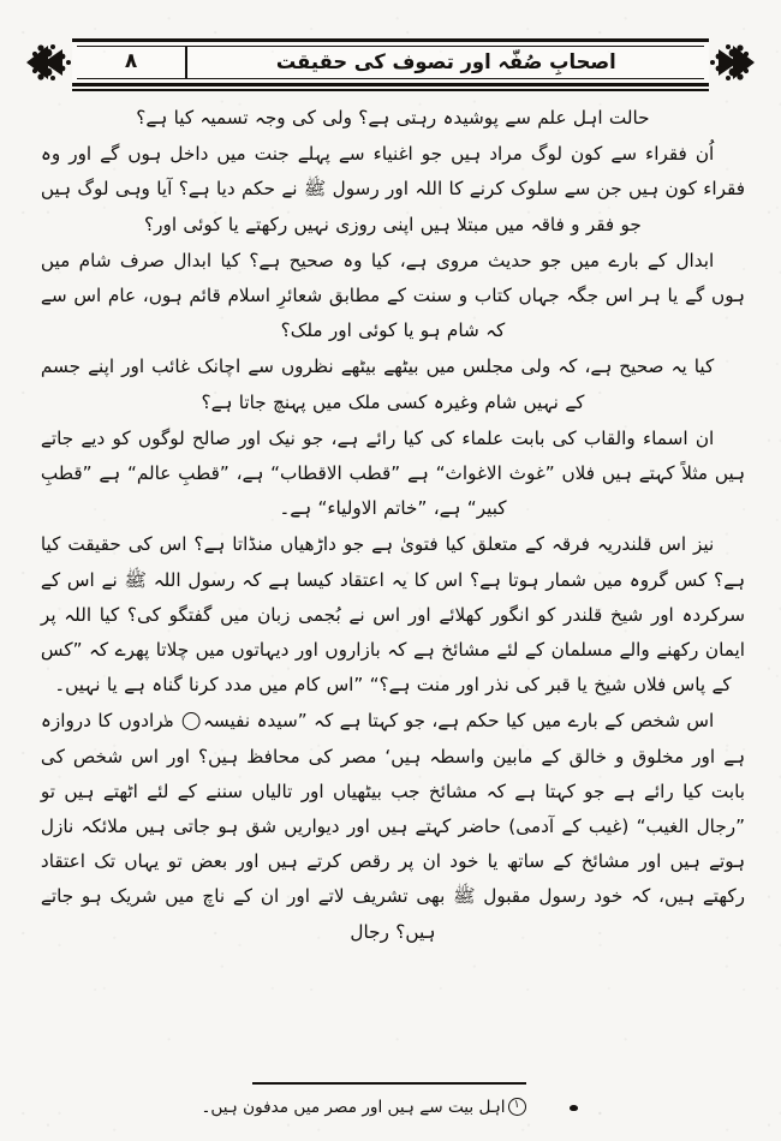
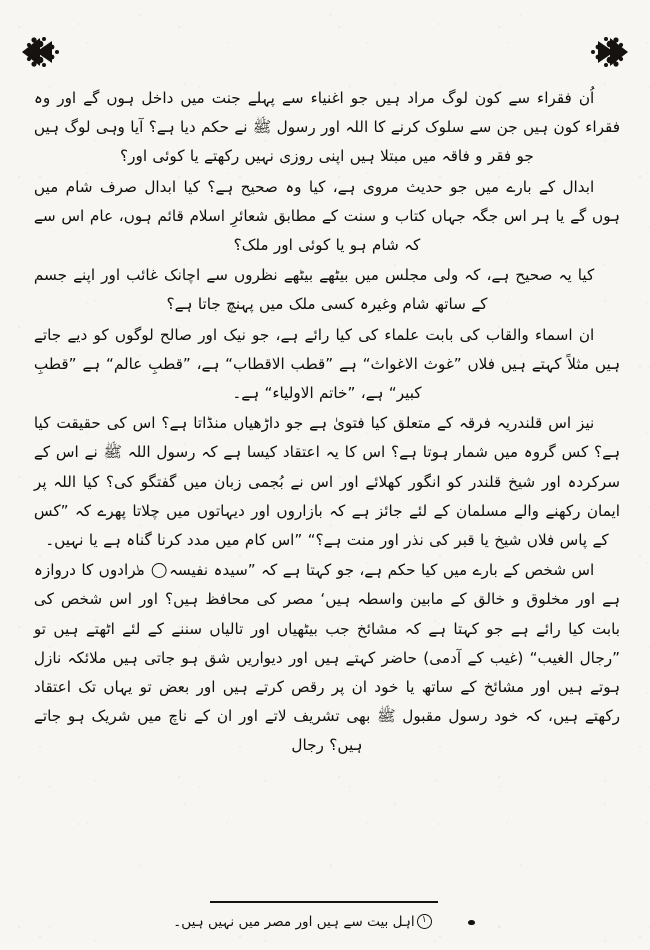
- اصحابِ صُفّہ اور تصوف کی حقیقت
- ٨
- حالت اہل علم سے پوشیدہ رہتی ہے؟ ولی کی وجہ تسمیہ کیا ہے؟
  اُن فقراء سے کون لوگ مراد ہیں جو اغنیاء سے پہلے جنت میں داخل ہوں گے اور وہ فقراء کون ہیں جن سے سلوک کرنے کا اللہ اور رسول ﷺ نے حکم دیا ہے؟ آیا وہی لوگ ہیں جو فقر و فاقہ میں مبتلا ہیں اپنی روزی نہیں رکھتے یا کوئی اور؟
  ابدال کے بارے میں جو حدیث مروی ہے، کیا وہ صحیح ہے؟ کیا ابدال صرف شام میں ہوں گے یا ہر اس جگہ جہاں کتاب و سنت کے مطابق شعائرِ اسلام قائم ہوں، عام اس سے کہ شام ہو یا کوئی اور ملک؟
- کیا یہ صحیح ہے، کہ ولی مجلس میں بیٹھے بیٹھے نظروں سے اچانک غائب اور اپنے جسم کے نہیں شام وغیرہ کسی ملک میں پہنچ جاتا ہے؟
+ کیا یہ صحیح ہے، کہ ولی مجلس میں بیٹھے بیٹھے نظروں سے اچانک غائب اور اپنے جسم کے ساتھ شام وغیرہ کسی ملک میں پہنچ جاتا ہے؟
  ان اسماء والقاب کی بابت علماء کی کیا رائے ہے، جو نیک اور صالح لوگوں کو دیے جاتے ہیں مثلاً کہتے ہیں فلاں ”غوث الاغواث“ ہے ”قطب الاقطاب“ ہے، ”قطبِ عالم“ ہے ”قطبِ کبیر“ ہے، ”خاتم الاولیاء“ ہے۔
- نیز اس قلندریہ فرقہ کے متعلق کیا فتویٰ ہے جو داڑھیاں منڈاتا ہے؟ اس کی حقیقت کیا ہے؟ کس گروہ میں شمار ہوتا ہے؟ اس کا یہ اعتقاد کیسا ہے کہ رسول اللہ ﷺ نے اس کے سرکردہ اور شیخ قلندر کو انگور کھلائے اور اس نے بُجمی زبان میں گفتگو کی؟ کیا اللہ پر ایمان رکھنے والے مسلمان کے لئے مشائخ ہے کہ بازاروں اور دیہاتوں میں چلاتا پھرے کہ ”کس کے پاس فلاں شیخ یا قبر کی نذر اور منت ہے؟“ ”اس کام میں مدد کرنا گناہ ہے یا نہیں۔
+ نیز اس قلندریہ فرقہ کے متعلق کیا فتویٰ ہے جو داڑھیاں منڈاتا ہے؟ اس کی حقیقت کیا ہے؟ کس گروہ میں شمار ہوتا ہے؟ اس کا یہ اعتقاد کیسا ہے کہ رسول اللہ ﷺ نے اس کے سرکردہ اور شیخ قلندر کو انگور کھلائے اور اس نے بُجمی زبان میں گفتگو کی؟ کیا اللہ پر ایمان رکھنے والے مسلمان کے لئے جائز ہے کہ بازاروں اور دیہاتوں میں چلاتا پھرے کہ ”کس کے پاس فلاں شیخ یا قبر کی نذر اور منت ہے؟“ ”اس کام میں مدد کرنا گناہ ہے یا نہیں۔
  اس شخص کے بارے میں کیا حکم ہے، جو کہتا ہے کہ ”سیدہ نفیسہ١ مرادوں کا دروازہ ہے اور مخلوق و خالق کے مابین واسطہ ہیں‘ مصر کی محافظ ہیں؟ اور اس شخص کی بابت کیا رائے ہے جو کہتا ہے کہ مشائخ جب بیٹھیاں اور تالیاں سننے کے لئے اٹھتے ہیں تو ”رجال الغیب“ (غیب کے آدمی) حاضر کہتے ہیں اور دیواریں شق ہو جاتی ہیں ملائکہ نازل ہوتے ہیں اور مشائخ کے ساتھ یا خود ان پر رقص کرتے ہیں اور بعض تو یہاں تک اعتقاد رکھتے ہیں، کہ خود رسول مقبول ﷺ بھی تشریف لاتے اور ان کے ناچ میں شریک ہو جاتے ہیں؟ رجال
- ١اہل بیت سے ہیں اور مصر میں مدفون ہیں۔
+ ١اہل بیت سے ہیں اور مصر میں نہیں ہیں۔
